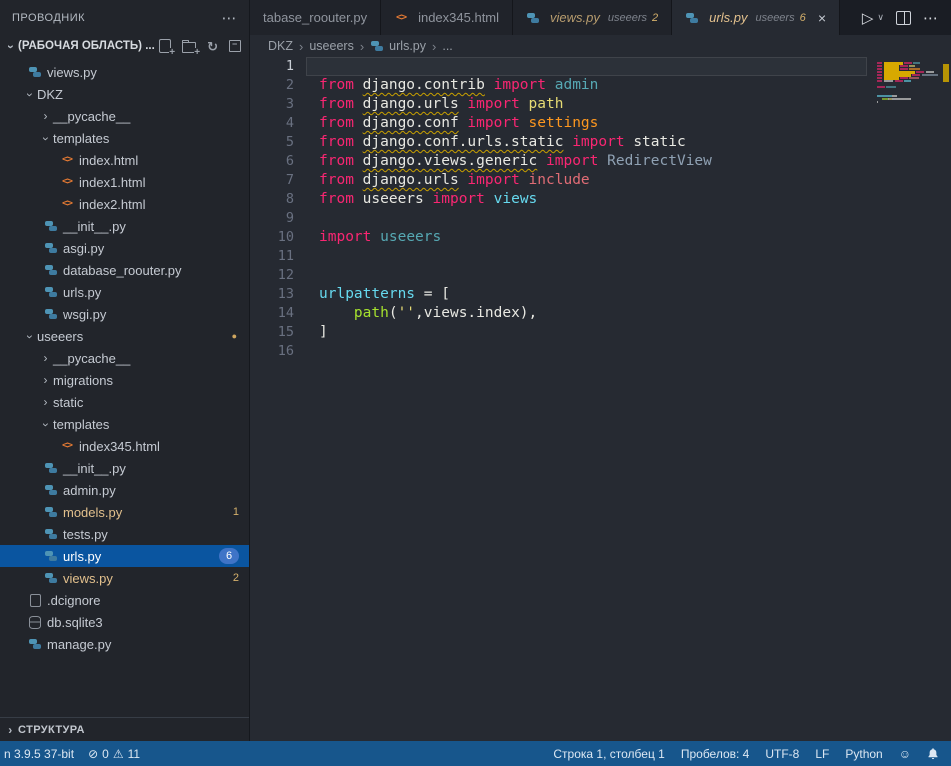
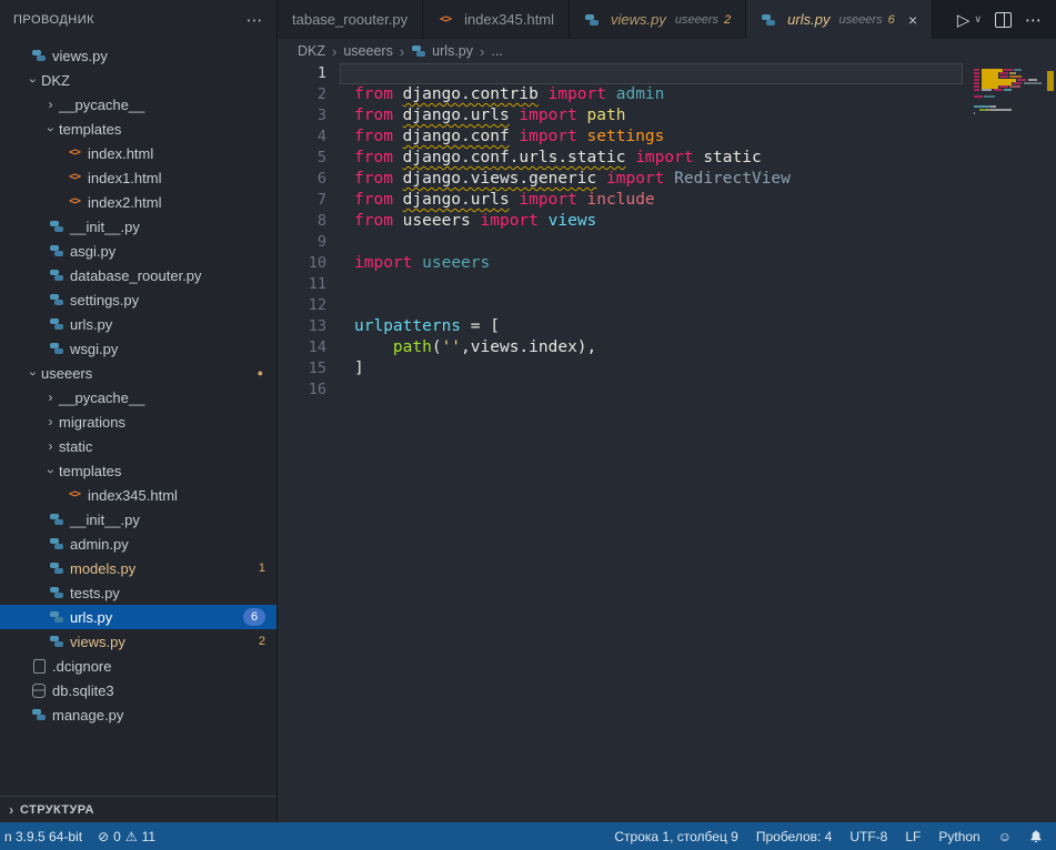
  ПРОВОДНИК
  ⋯
- (РАБОЧАЯ ОБЛАСТЬ) ...
- ↻
  views.py
  DKZ
  ›
  __pycache__
  templates
  <>
  index.html
  <>
  index1.html
  <>
  index2.html
  __init__.py
  asgi.py
  database_roouter.py
+ settings.py
  urls.py
  wsgi.py
  useeers
  ●
  ›
  __pycache__
  ›
  migrations
  ›
  static
  templates
  <>
  index345.html
  __init__.py
  admin.py
  models.py
  1
  tests.py
  urls.py
  6
  views.py
  2
  .dcignore
  db.sqlite3
  manage.py
  ›
  СТРУКТУРА
  tabase_roouter.py
  <>
  index345.html
  views.py
  useeers
  2
  urls.py
  useeers
  6
  ×
  ▷
  ∨
  ⋯
  DKZ
  ›
  useeers
  ›
  urls.py
  ›
  ...
  1
  2
  from django.contrib import admin
  3
  from django.urls import path
  4
  from django.conf import settings
  5
  from django.conf.urls.static import static
  6
  from django.views.generic import RedirectView
  7
  from django.urls import include
  8
  from useeers import views
  9
  10
  import useeers
  11
  12
  13
  urlpatterns = [
  14
  path('',views.index),
  15
  ]
  16
- n 3.9.5 37-bit
+ n 3.9.5 64-bit
  ⊘
  0
  ⚠
  11
- Строка 1, столбец 1
+ Строка 1, столбец 9
  Пробелов: 4
  UTF-8
  LF
  Python
  ☺
